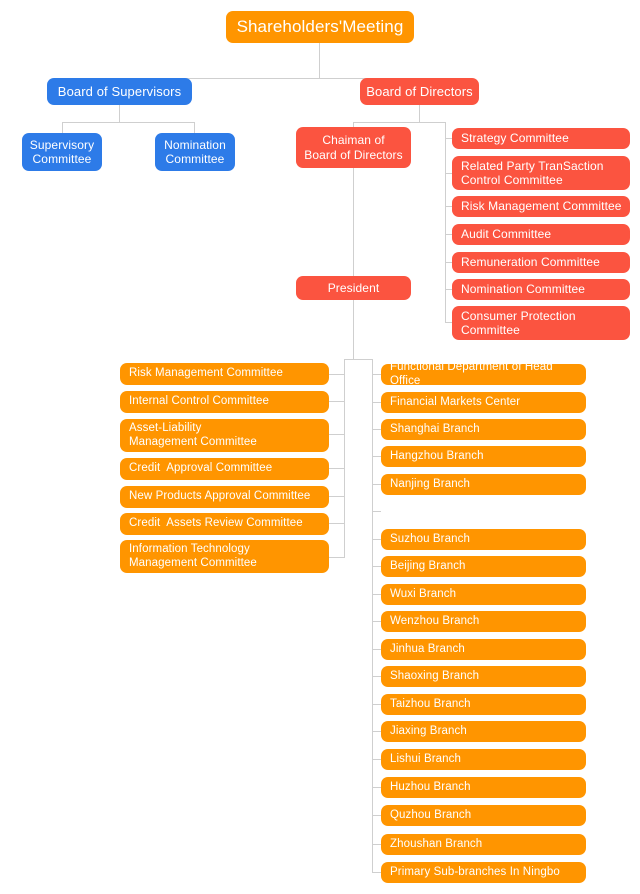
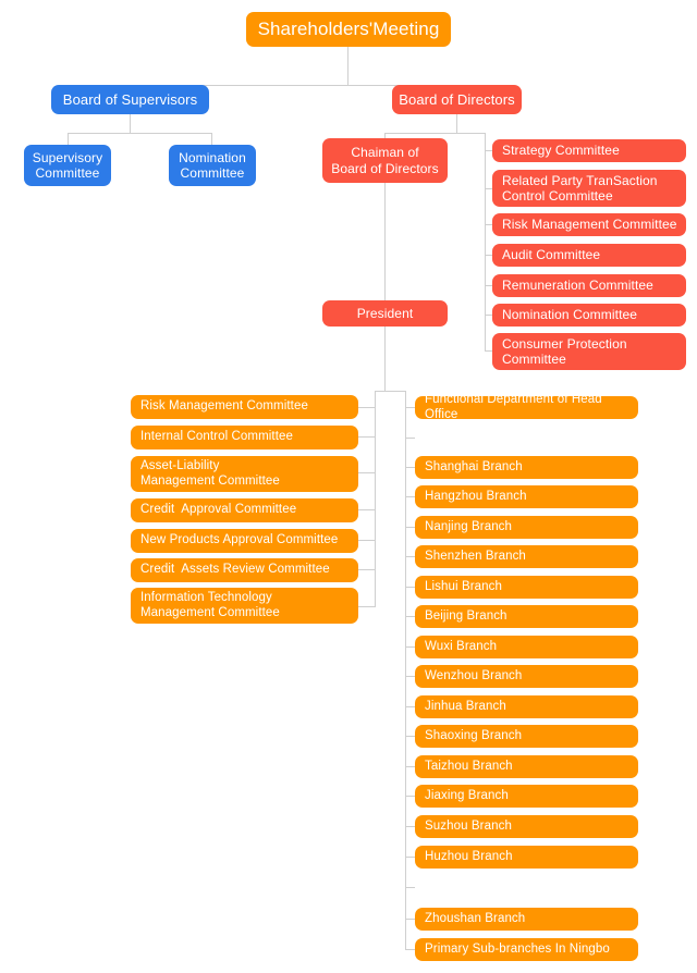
  Shareholders'Meeting
  Board of Supervisors
  Supervisory
  Committee
  Nomination
  Committee
  Board of Directors
  Chaiman of
  Board of Directors
  President
  Strategy Committee
  Related Party TranSaction
  Control Committee
  Risk Management Committee
  Audit Committee
  Remuneration Committee
  Nomination Committee
  Consumer Protection
  Committee
  Risk Management Committee
  Internal Control Committee
  Asset-Liability
  Management Committee
  Credit Approval Committee
  New Products Approval Committee
  Credit Assets Review Committee
  Information Technology
  Management Committee
  Functional Department of Head Office
- Financial Markets Center
  Shanghai Branch
  Hangzhou Branch
  Nanjing Branch
+ Shenzhen Branch
- Suzhou Branch
+ Lishui Branch
  Beijing Branch
  Wuxi Branch
  Wenzhou Branch
  Jinhua Branch
  Shaoxing Branch
  Taizhou Branch
  Jiaxing Branch
- Lishui Branch
+ Suzhou Branch
  Huzhou Branch
- Quzhou Branch
  Zhoushan Branch
  Primary Sub-branches In Ningbo
